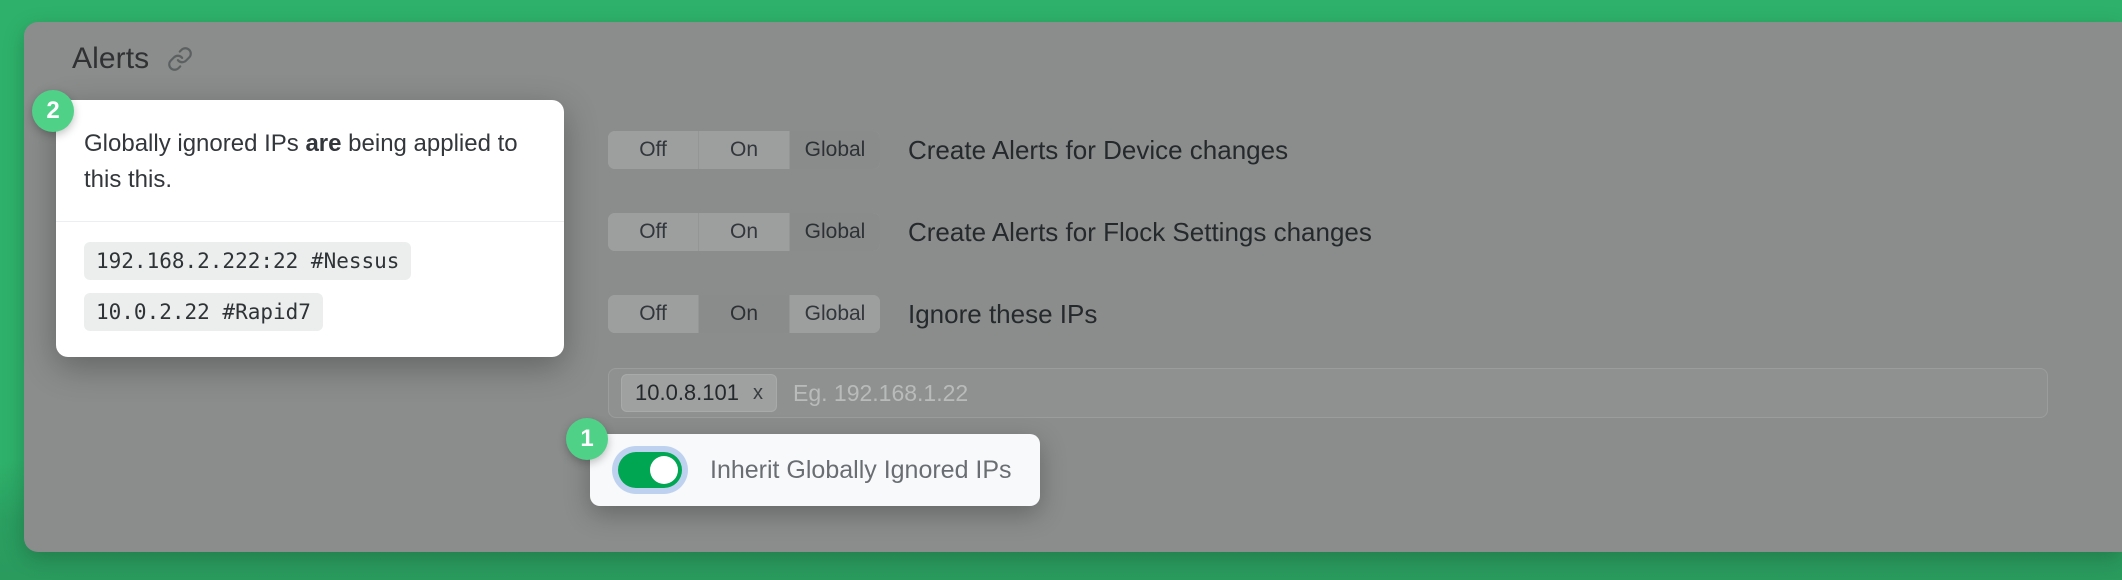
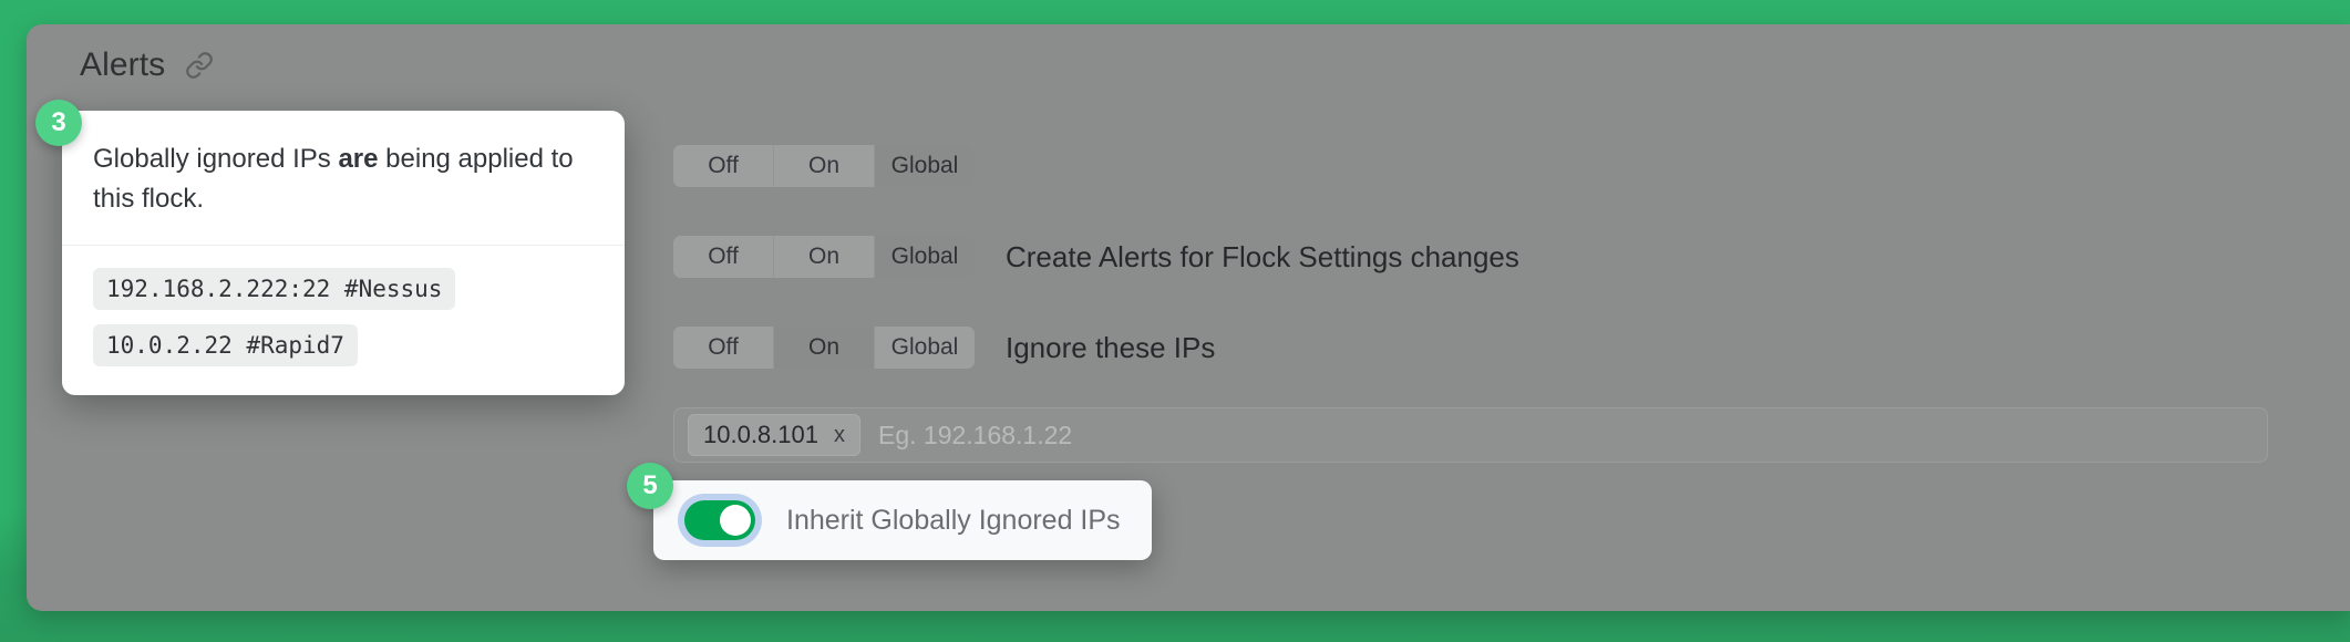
  Alerts
  Off
  On
  Global
- Create Alerts for Device changes
  Off
  On
  Global
  Create Alerts for Flock Settings changes
  Off
  On
  Global
  Ignore these IPs
  10.0.8.101
  x
  Eg. 192.168.1.22
- Globally ignored IPs are being applied to this this.
+ Globally ignored IPs are being applied to this flock.
  192.168.2.222:22 #Nessus
  10.0.2.22 #Rapid7
  Inherit Globally Ignored IPs
- 2
+ 3
- 1
+ 5
